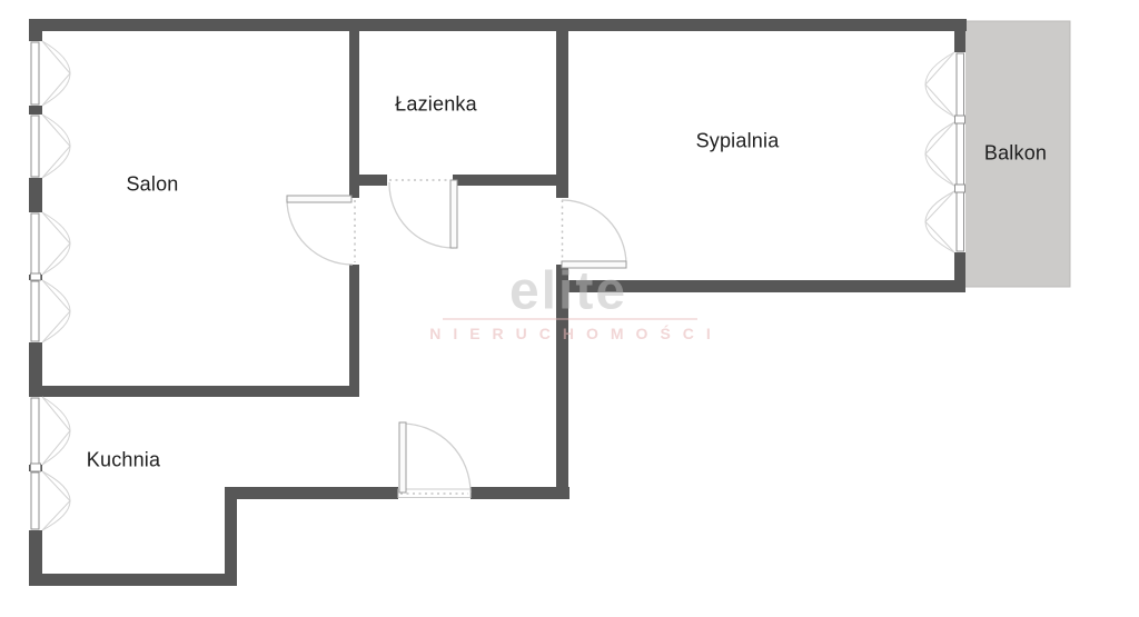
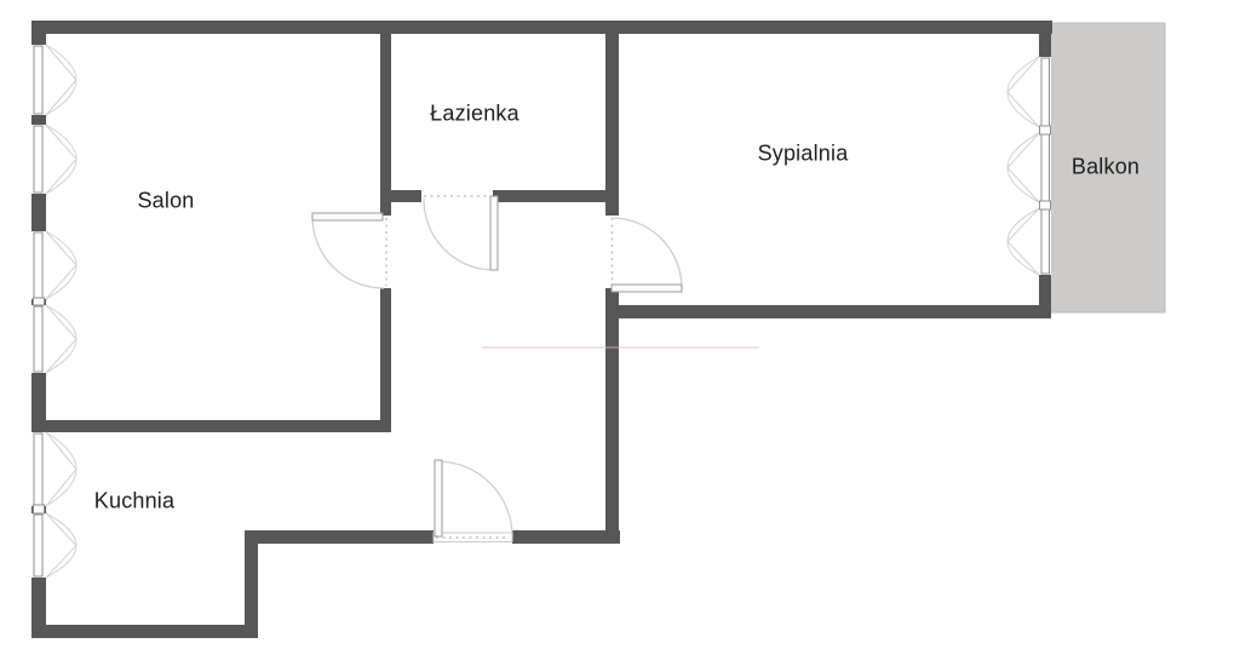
- elite
- NIERUCHOMOŚCI
  Salon
  Łazienka
  Sypialnia
  Balkon
  Kuchnia
